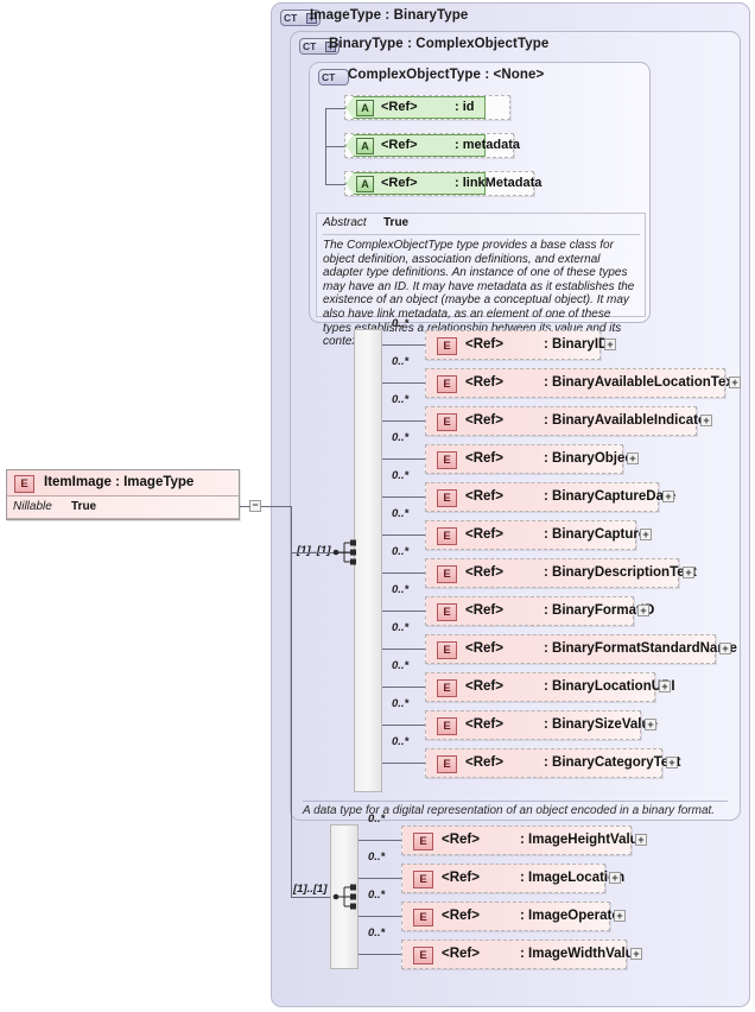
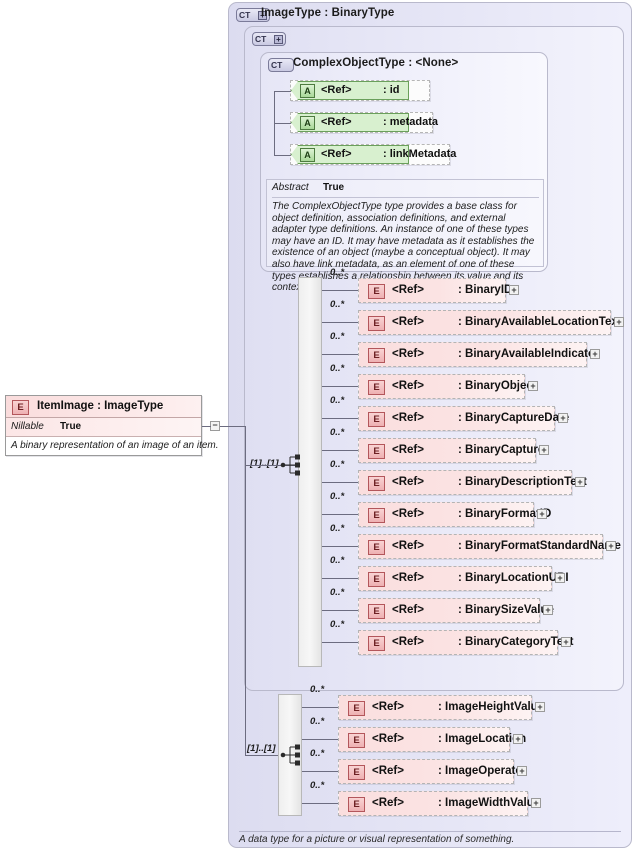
  CT
  +
  ImageType : BinaryType
+ A data type for a picture or visual representation of something.
  CT
  +
- BinaryType : ComplexObjectType
- A data type for a digital representation of an object encoded in a binary format.
  CT
  ComplexObjectType : <None>
  A
  <Ref>
  : id
  A
  <Ref>
  : metadata
  A
  <Ref>
  : linkMetadata
  Abstract
  True
  The ComplexObjectType type provides a base class for object definition, association definitions, and external adapter type definitions. An instance of one of these types may have an ID. It may have metadata as it establishes the existence of an object (maybe a conceptual object). It may also have link metadata, as an element of one of these typeslishes a relationship between its value and its conte
  E
  ItemImage : ImageType
  Nillable
  True
+ A binary representation of an image of an item.
  −
  [1]..[1]
  0..*
  E
  <Ref>
  : BinaryI
  +
  0..*
  E
  <Ref>
  : BinaryAvailableLocationTe
  +
  0..*
  E
  <Ref>
  : BinaryAvailableIndicat
  +
  0..*
  E
  <Ref>
  : BinaryObje
  +
  0..*
  E
  <Ref>
  : BinaryCaptureDa
  +
  0..*
  E
  <Ref>
  : BinaryCaptur
  +
  0..*
  E
  <Ref>
  : BinaryDescriptionTe
  +
  0..*
  E
  <Ref>
  : BinaryFormaD
  +
  0..*
  E
  <Ref>
  : BinaryFormatStandardNae
  +
  0..*
  E
  <Ref>
  : BinaryLocationUI
  +
  0..*
  E
  <Ref>
  : BinarySizeVal
  +
  0..*
  E
  <Ref>
  : BinaryCategoryTt
  +
  [1]..[1]
  0..*
  E
  <Ref>
  : ImageHeightVal
  +
  0..*
  E
  <Ref>
  : ImageLocati
  +
  0..*
  E
  <Ref>
  : ImageOperat
  +
  0..*
  E
  <Ref>
  : ImageWidthVal
  +
